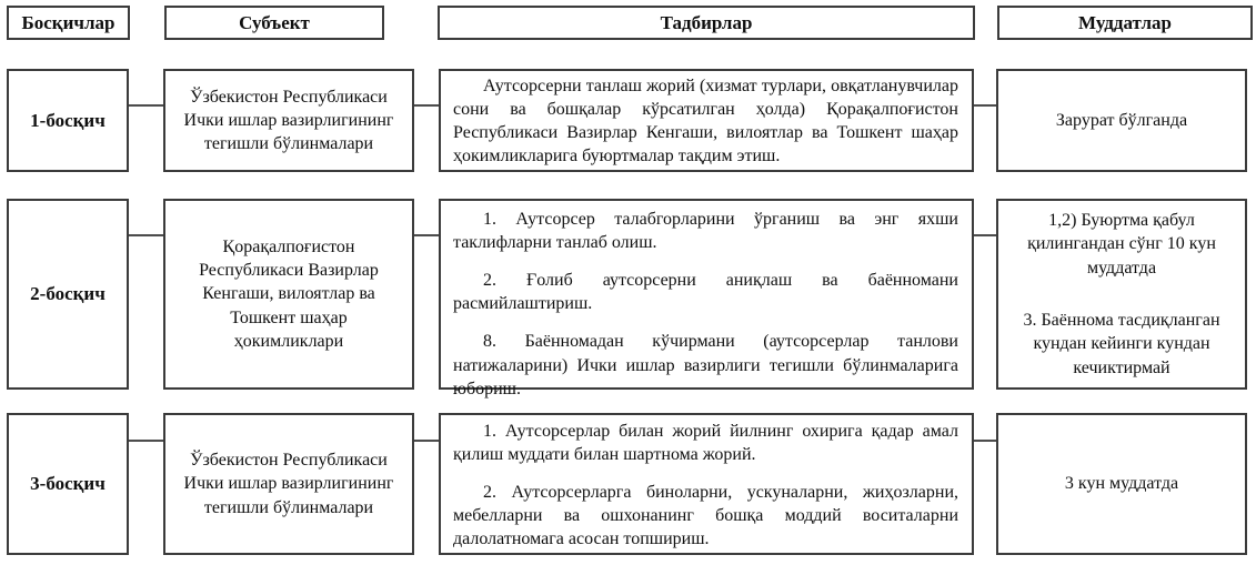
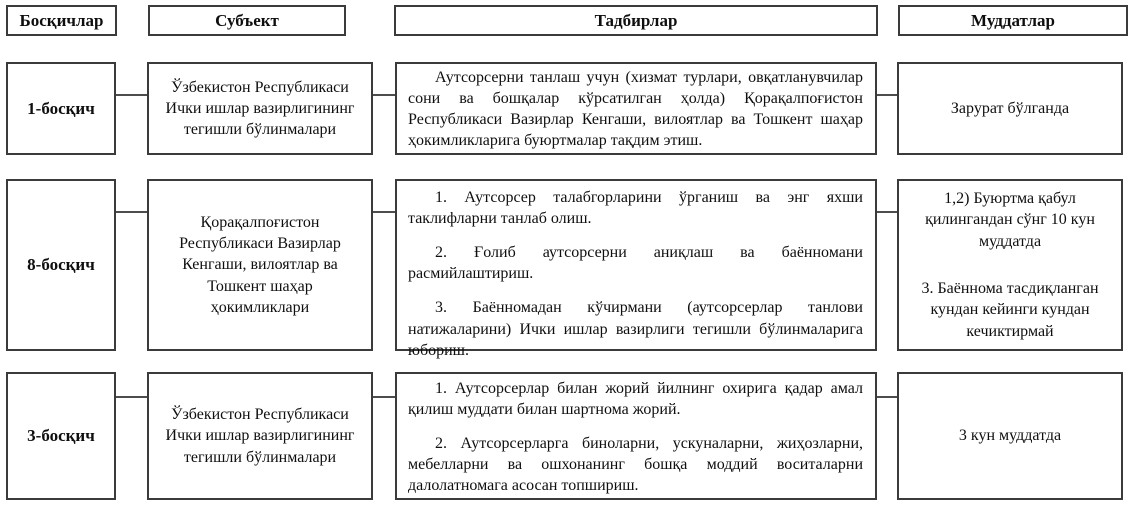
  Босқичлар
  Субъект
  Тадбирлар
  Муддатлар
  1-босқич
  Ўзбекистон Республикаси Ички ишлар вазирлигининг тегишли бўлинмалари
- Аутсорсерни танлаш жорий (хизмат турлари, овқатланувчилар сони ва бошқалар кўрсатилган ҳолда) Қорақалпоғистон Республикаси Вазирлар Кенгаши, вилоятлар ва Тошкент шаҳар ҳокимликларига буюртмалар тақдим этиш.
+ Аутсорсерни танлаш учун (хизмат турлари, овқатланувчилар сони ва бошқалар кўрсатилган ҳолда) Қорақалпоғистон Республикаси Вазирлар Кенгаши, вилоятлар ва Тошкент шаҳар ҳокимликларига буюртмалар тақдим этиш.
  Зарурат бўлганда
- 2-босқич
+ 8-босқич
  Қорақалпоғистон Республикаси Вазирлар Кенгаши, вилоятлар ва Тошкент шаҳар ҳокимликлари
  1. Аутсорсер талабгорларини ўрганиш ва энг яхши таклифларни танлаб олиш.
  2. Ғолиб аутсорсерни аниқлаш ва баённомани расмийлаштириш.
- 8. Баённомадан кўчирмани (аутсорсерлар танлови натижаларини) Ички ишлар вазирлиги тегишли бўлинмаларига юбориш.
+ 3. Баённомадан кўчирмани (аутсорсерлар танлови натижаларини) Ички ишлар вазирлиги тегишли бўлинмаларига юбориш.
  1,2) Буюртма қабул қилингандан сўнг 10 кун муддатда
  3. Баённома тасдиқланган кундан кейинги кундан кечиктирмай
  3-босқич
  Ўзбекистон Республикаси Ички ишлар вазирлигининг тегишли бўлинмалари
  1. Аутсорсерлар билан жорий йилнинг охирига қадар амал қилиш муддати билан шартнома жорий.
  2. Аутсорсерларга биноларни, ускуналарни, жиҳозларни, мебелларни ва ошхонанинг бошқа моддий воситаларни далолатномага асосан топшириш.
  3 кун муддатда
